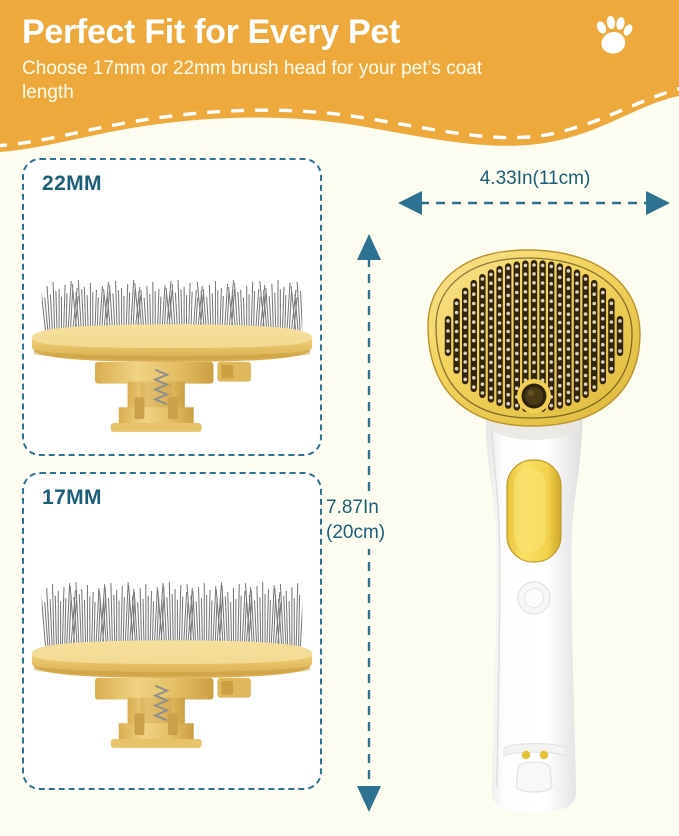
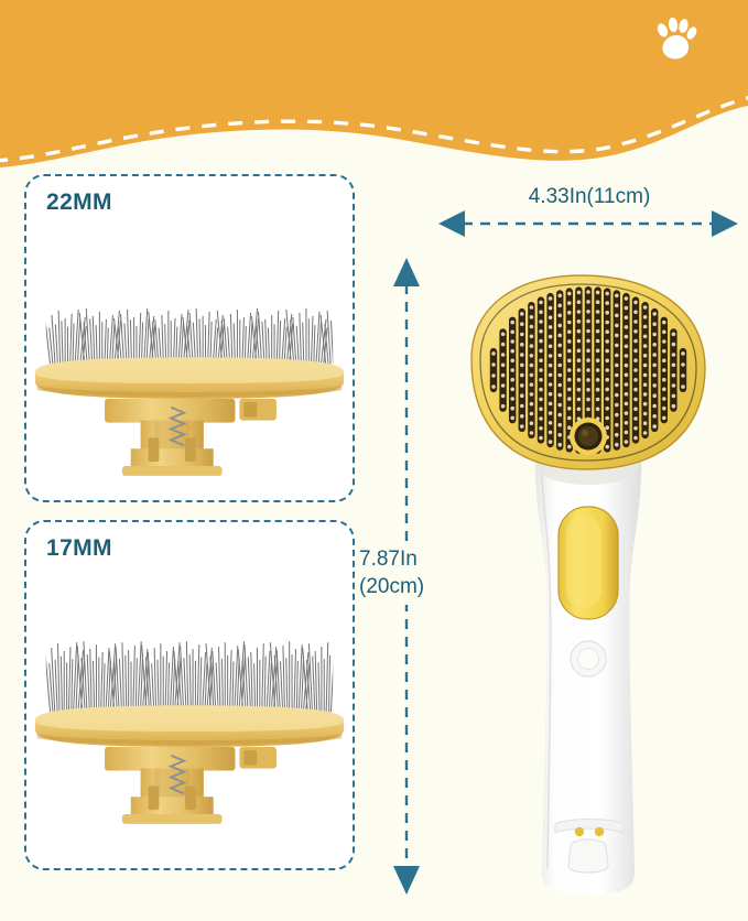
- Perfect Fit for Every Pet
- Choose 17mm or 22mm brush head for your pet’s coat length
  22MM
  17MM
  4.33In(11cm)
  7.87In
  (20cm)
